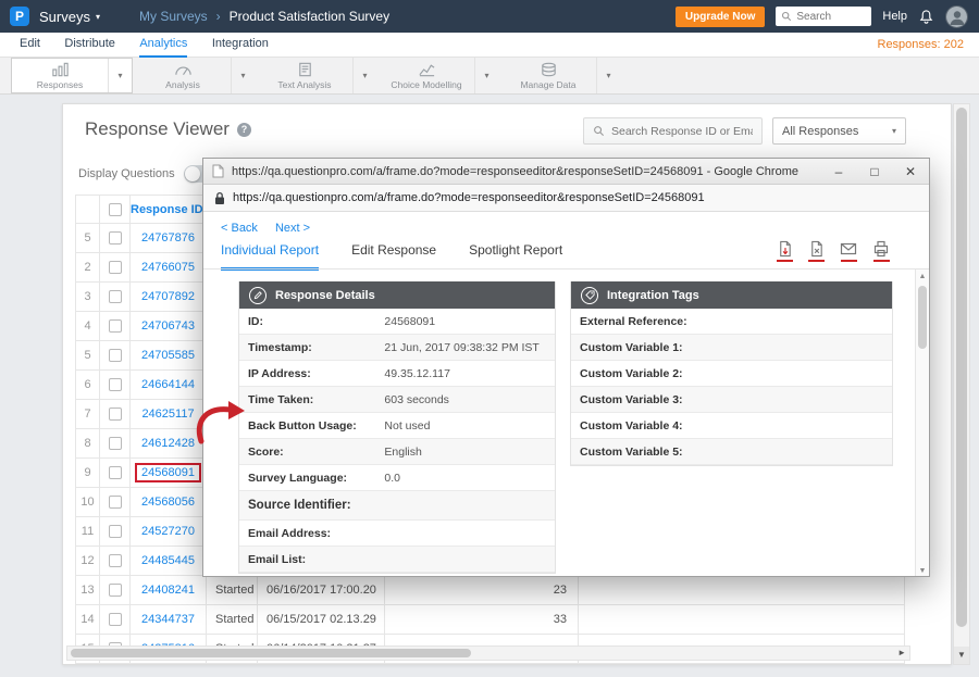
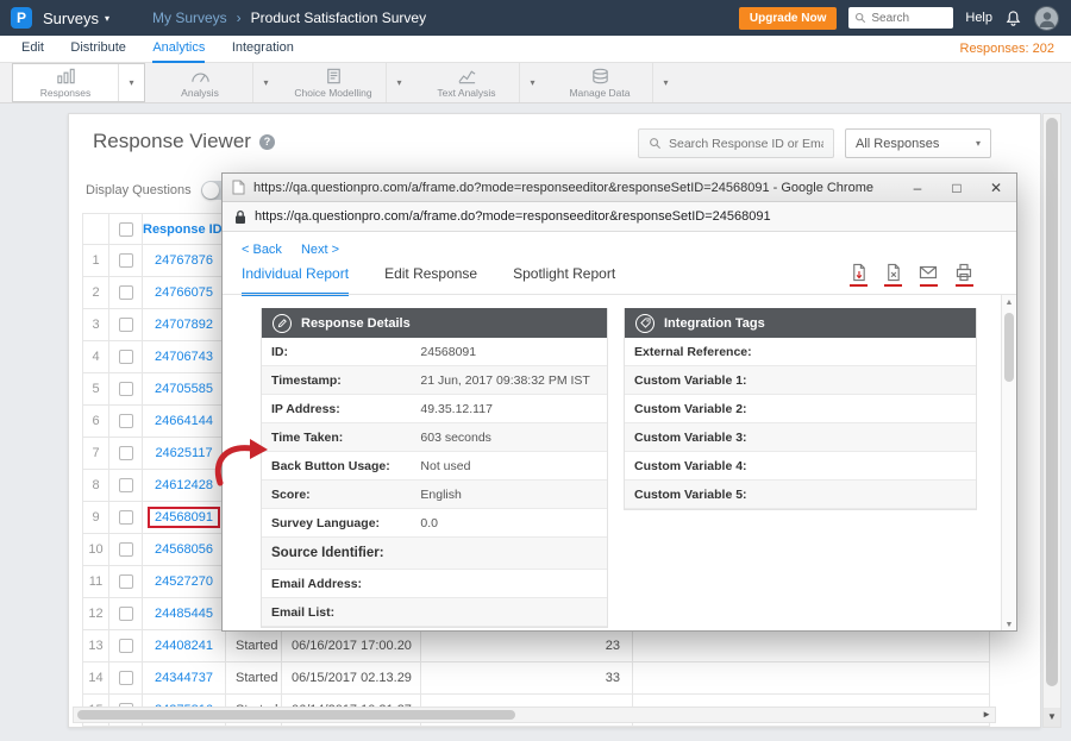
  P
  Surveys
  ▾
  My Surveys
  ›
  Product Satisfaction Survey
  Upgrade Now
  Search
  Help
  Edit Distribute Analytics Integration
  Responses: 202
  Responses
  ▾
  Analysis
  ▾
- Text Analysis
+ Choice Modelling
  ▾
- Choice Modelling
+ Text Analysis
  ▾
  Manage Data
  ▾
  Response Viewer
  ?
  Search Response ID or Em
  All Responses
  ▾
  Display Questions
  		Response ID
- 5		24767876
+ 1		24767876
  2		24766075
  3		24707892
  4		24706743
  5		24705585
  6		24664144
  7		24625117
  8		24612428
  9		24568091
  10		24568056
  11		24527270
  12		24485445
  13		24408241	Started	06/16/2017 17:00.20	23
  14		24344737	Started	06/15/2017 02.13.29	33
  ►
  ▼
  https://qa.questionpro.com/a/frame.do?mode=responseeditor&responseSetID=24568091 - Google Chrome
  –
  □
  ✕
  https://qa.questionpro.com/a/frame.do?mode=responseeditor&responseSetID=24568091
  < Back
  Next >
  Individual Report
  Edit Response
  Spotlight Report
  Response Details
  ID:
  24568091
  Timestamp:
  21 Jun, 2017 09:38:32 PM IST
  IP Address:
  49.35.12.117
  Time Taken:
  603 seconds
  Back Button Usage:
  Not used
  Score:
  English
  Survey Language:
  0.0
  Source Identifier:
  Email Address:
  Email List:
  Integration Tags
  External Reference:
  Custom Variable 1:
  Custom Variable 2:
  Custom Variable 3:
  Custom Variable 4:
  Custom Variable 5:
